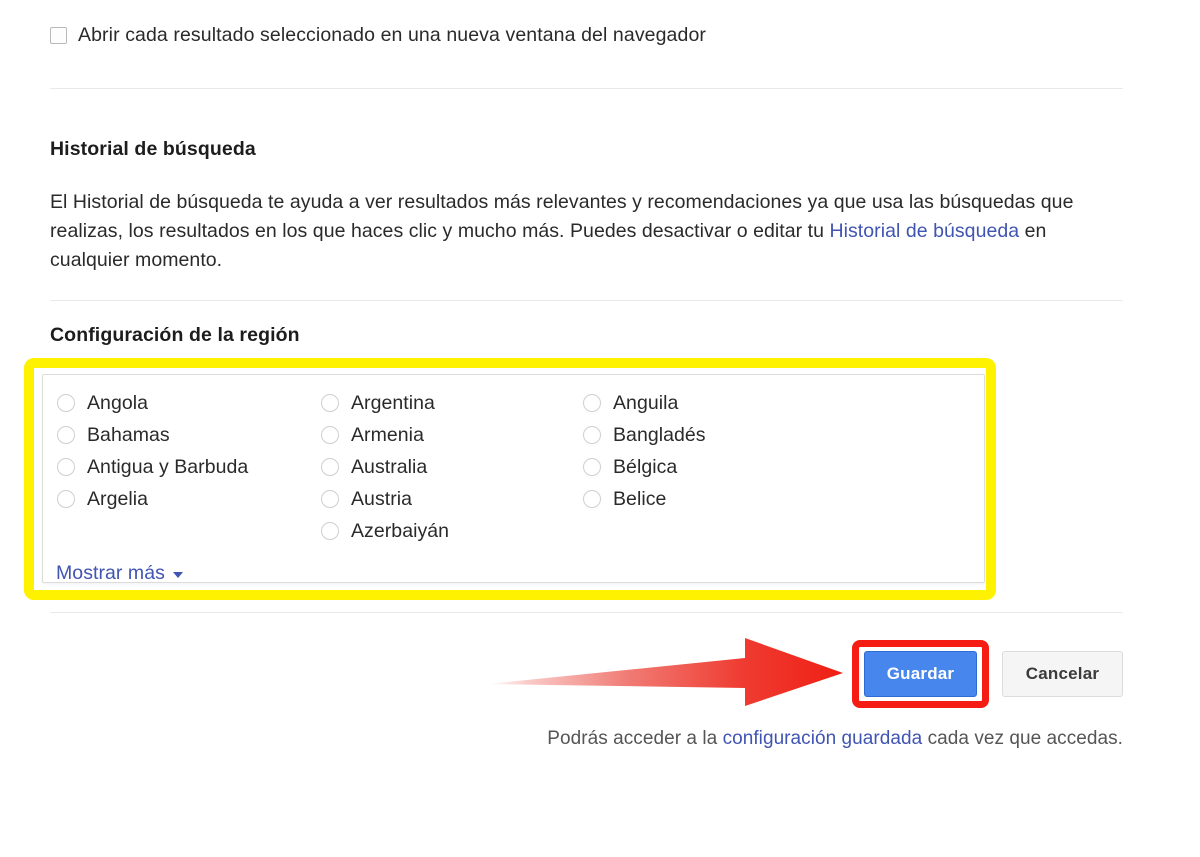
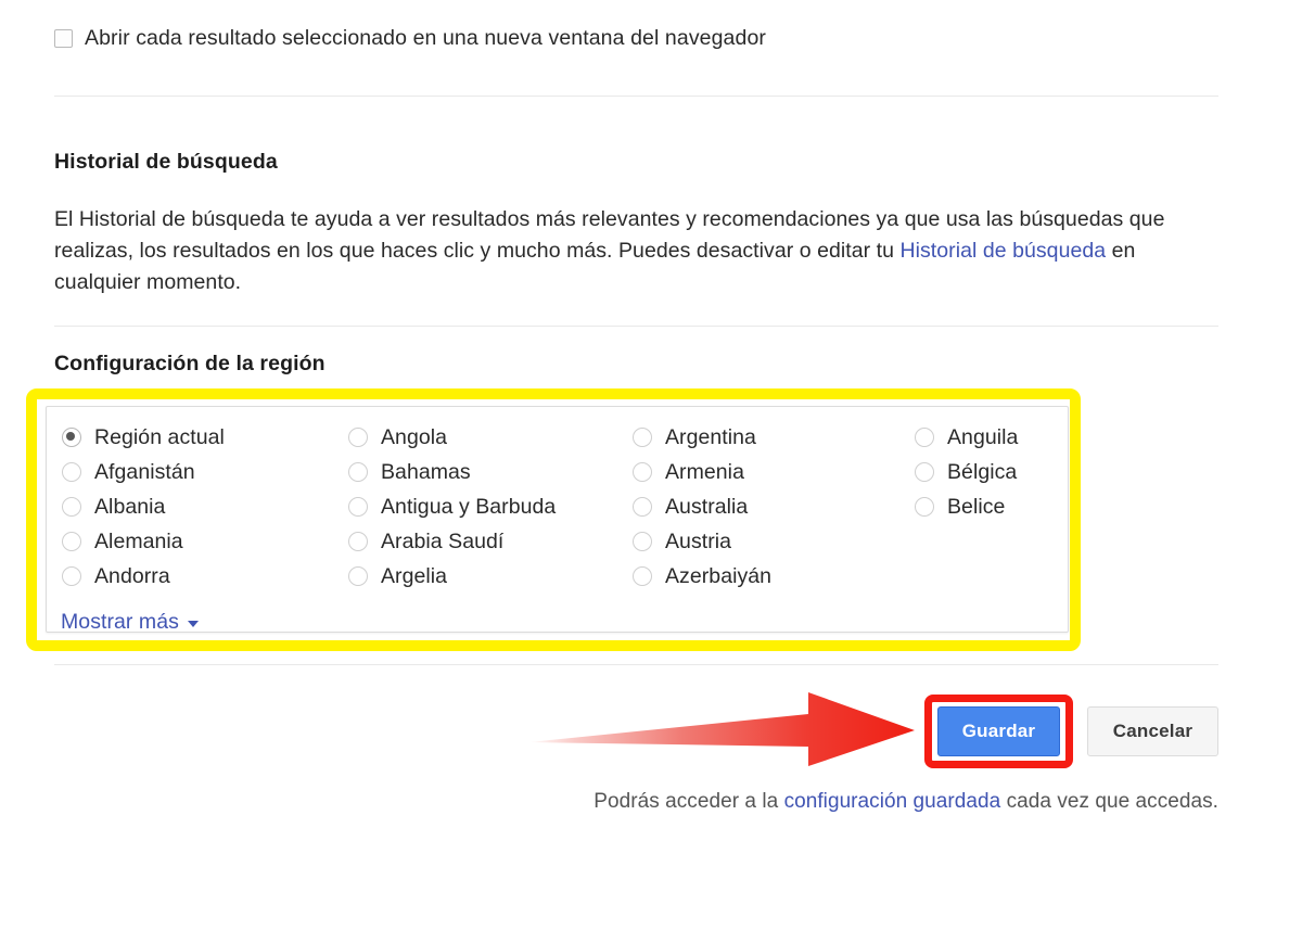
  Abrir cada resultado seleccionado en una nueva ventana del navegador
  Historial de búsqueda
  El Historial de búsqueda te ayuda a ver resultados más relevantes y recomendaciones ya que usa las búsquedas que realizas, los resultados en los que haces clic y mucho más. Puedes desactivar o editar tu Historial de búsqueda en cualquier momento.
  Configuración de la región
+ Región actual
+ Afganistán
+ Albania
+ Alemania
+ Andorra
  Angola
  Bahamas
  Antigua y Barbuda
+ Arabia Saudí
  Argelia
  Argentina
  Armenia
  Australia
  Austria
  Azerbaiyán
  Anguila
- Bangladés
  Bélgica
  Belice
  Mostrar más
  Guardar
  Cancelar
  Podrás acceder a la configuración guardada cada vez que accedas.
